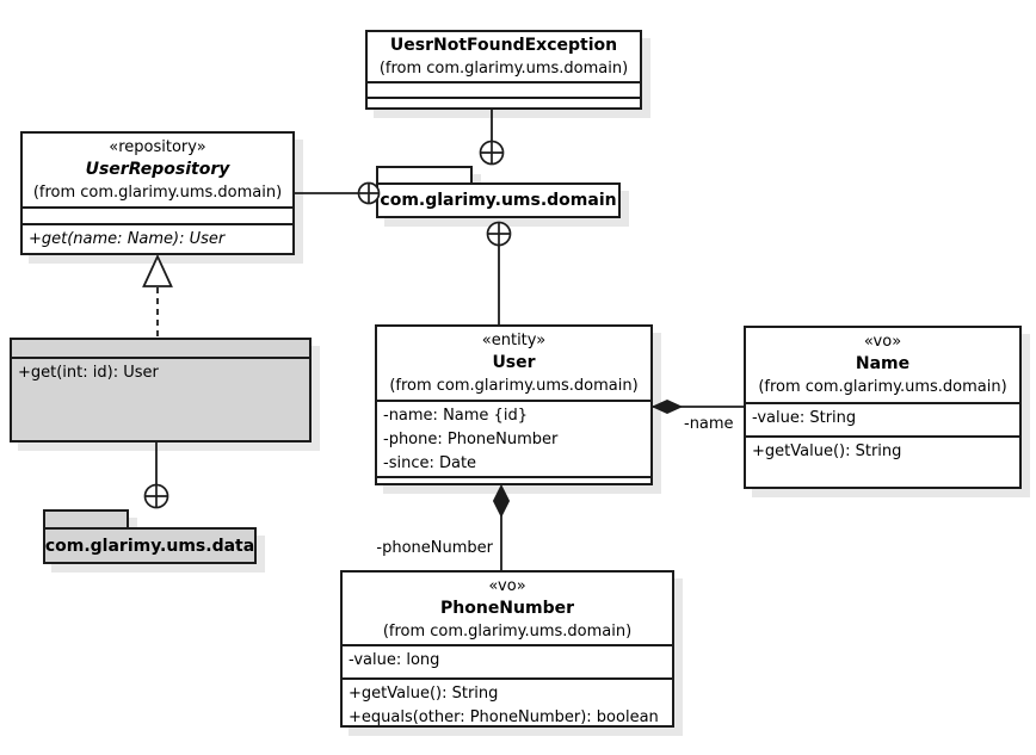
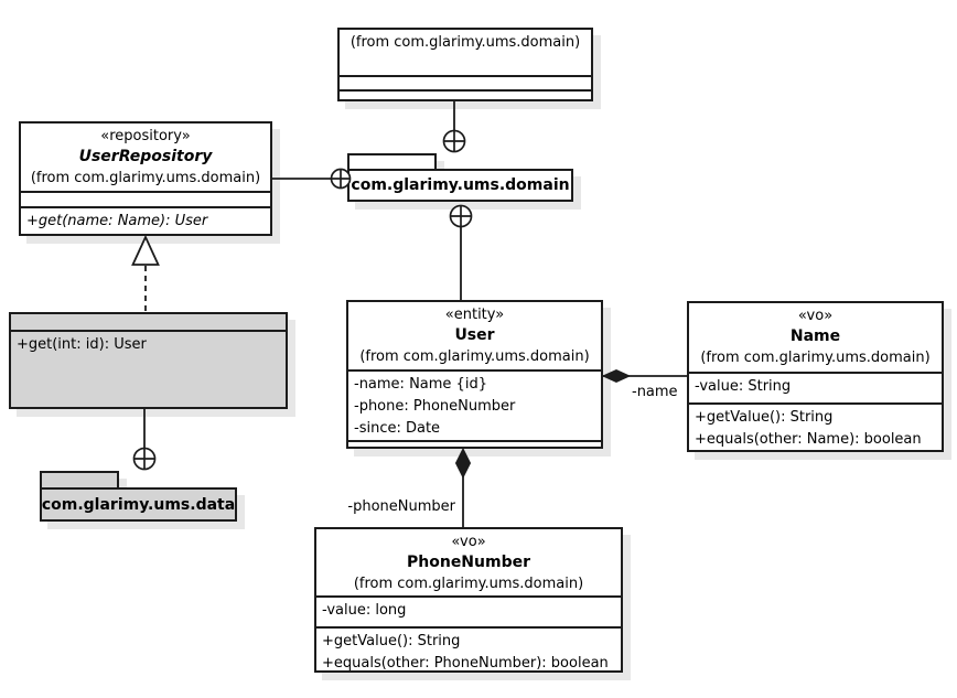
- UesrNotFoundException
  (from com.glarimy.ums.domain)
  «repository»
  UserRepository
  (from com.glarimy.ums.domain)
  +get(name: Name): User
  +get(int: id): User
  «entity»
  User
  (from com.glarimy.ums.domain)
  -name: Name {id}
  -phone: PhoneNumber
  -since: Date
  «vo»
  Name
  (from com.glarimy.ums.domain)
  -value: String
  +getValue(): String
+ +equals(other: Name): boolean
  «vo»
  PhoneNumber
  (from com.glarimy.ums.domain)
  -value: long
  +getValue(): String
  +equals(other: PhoneNumber): boolean
  com.glarimy.ums.domain
  com.glarimy.ums.data
  -name
  -phoneNumber
